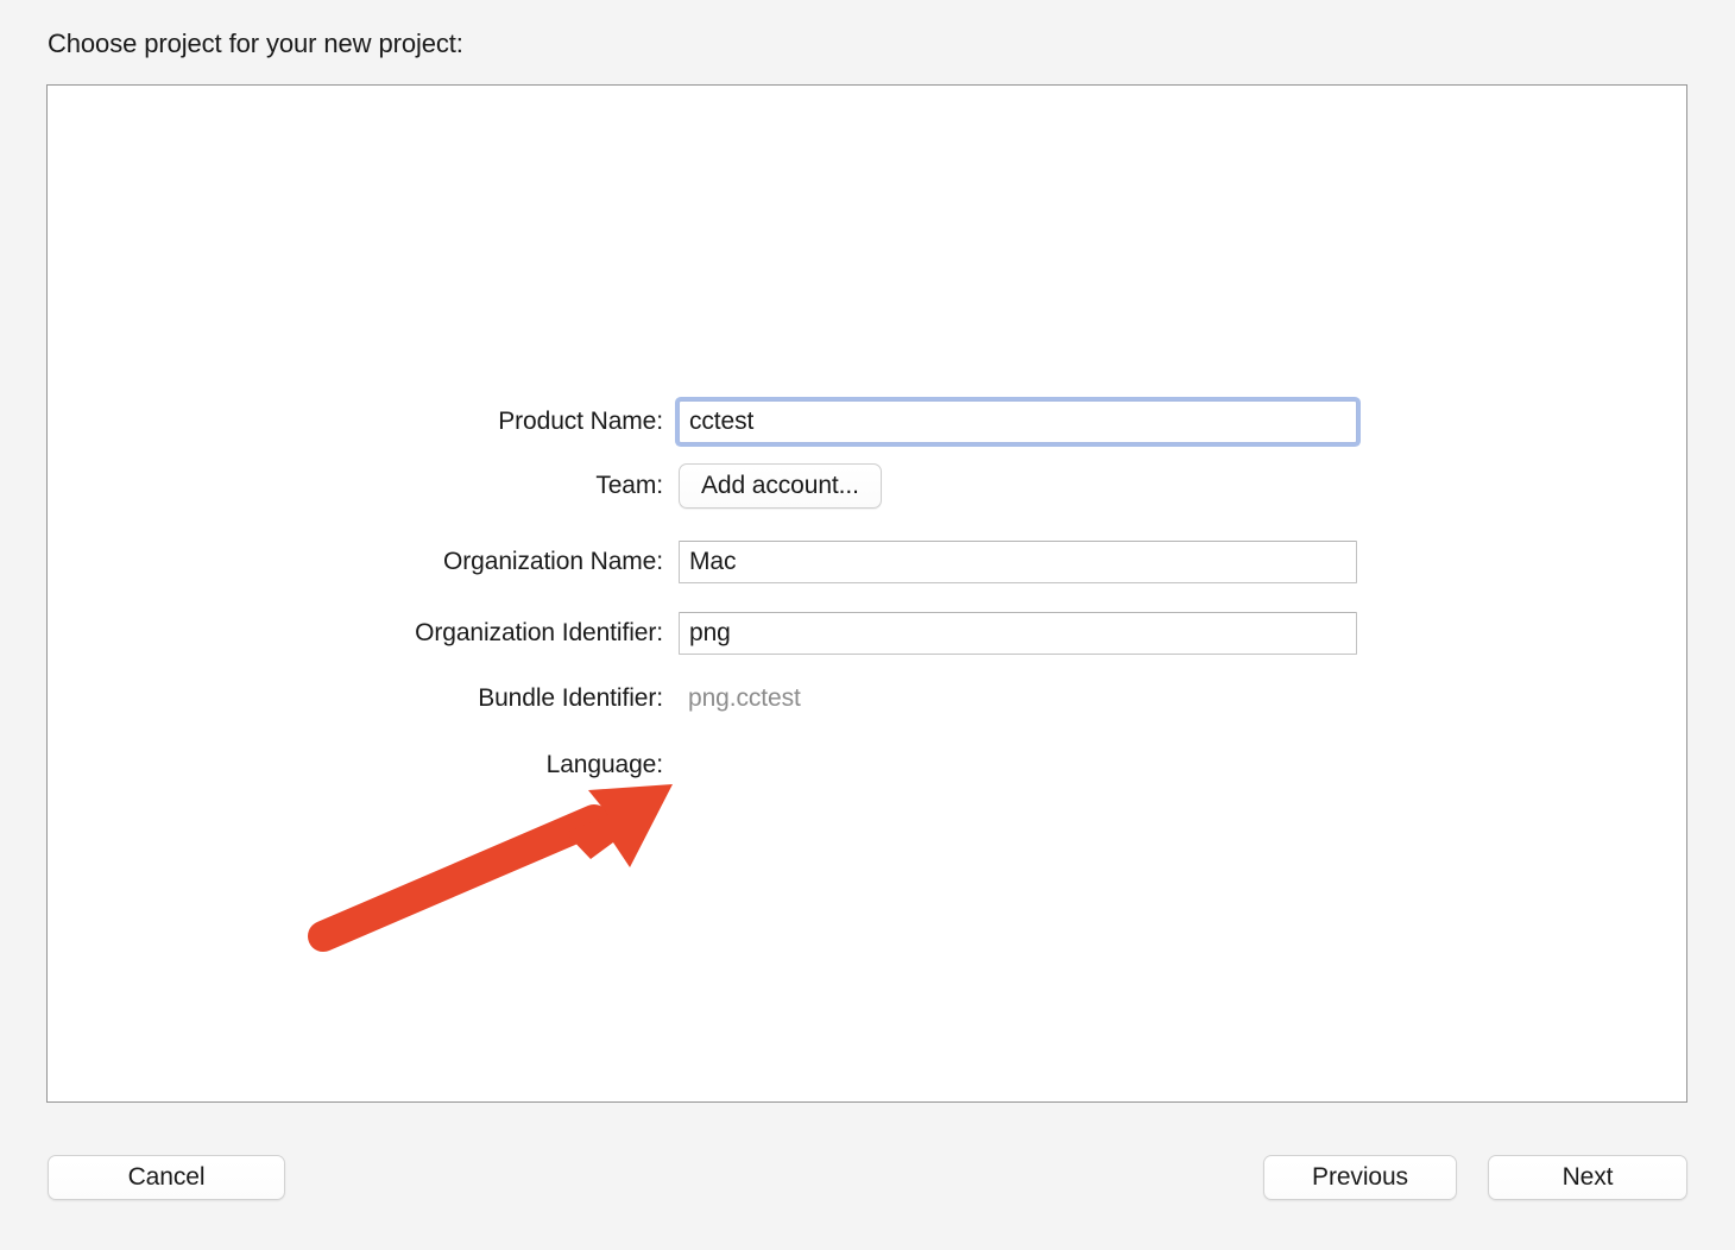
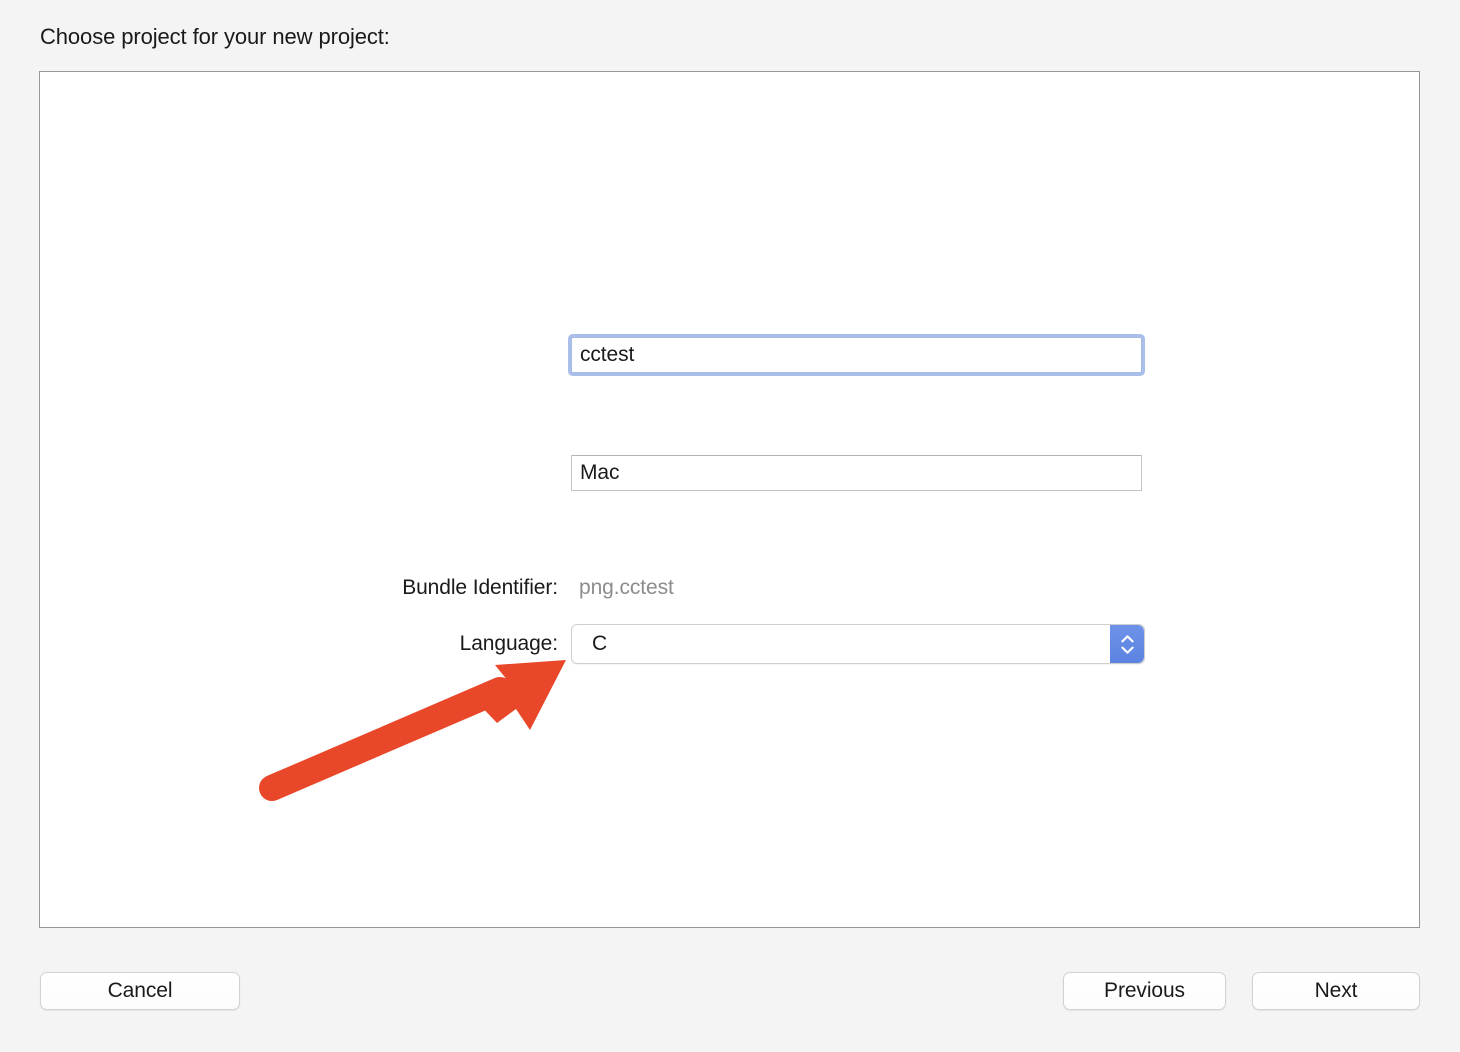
  Choose project for your new project:
- Product Name:
  cctest
- Team:
- Add account...
- Organization Name:
  Mac
- Organization Identifier:
- png
  Bundle Identifier:
  png.cctest
  Language:
+ C
  Cancel
  Previous
  Next
